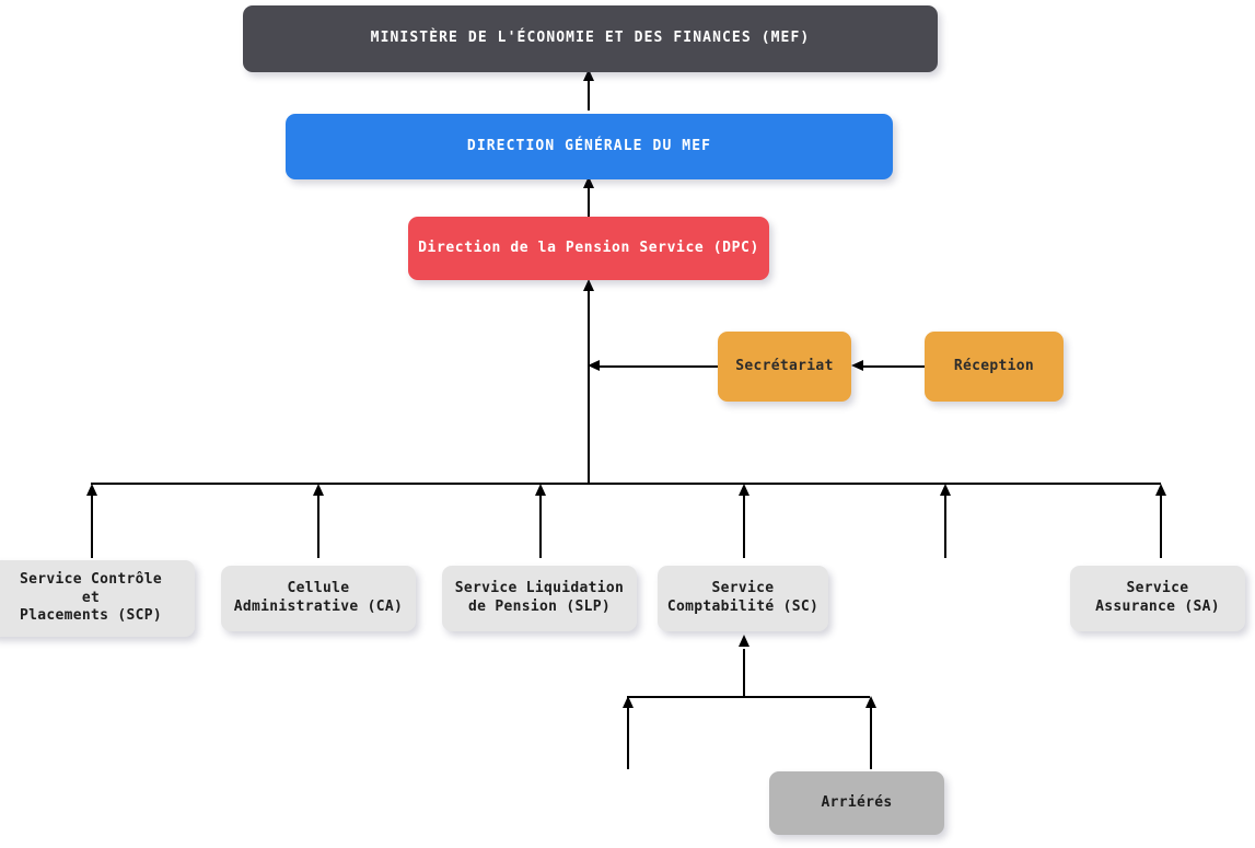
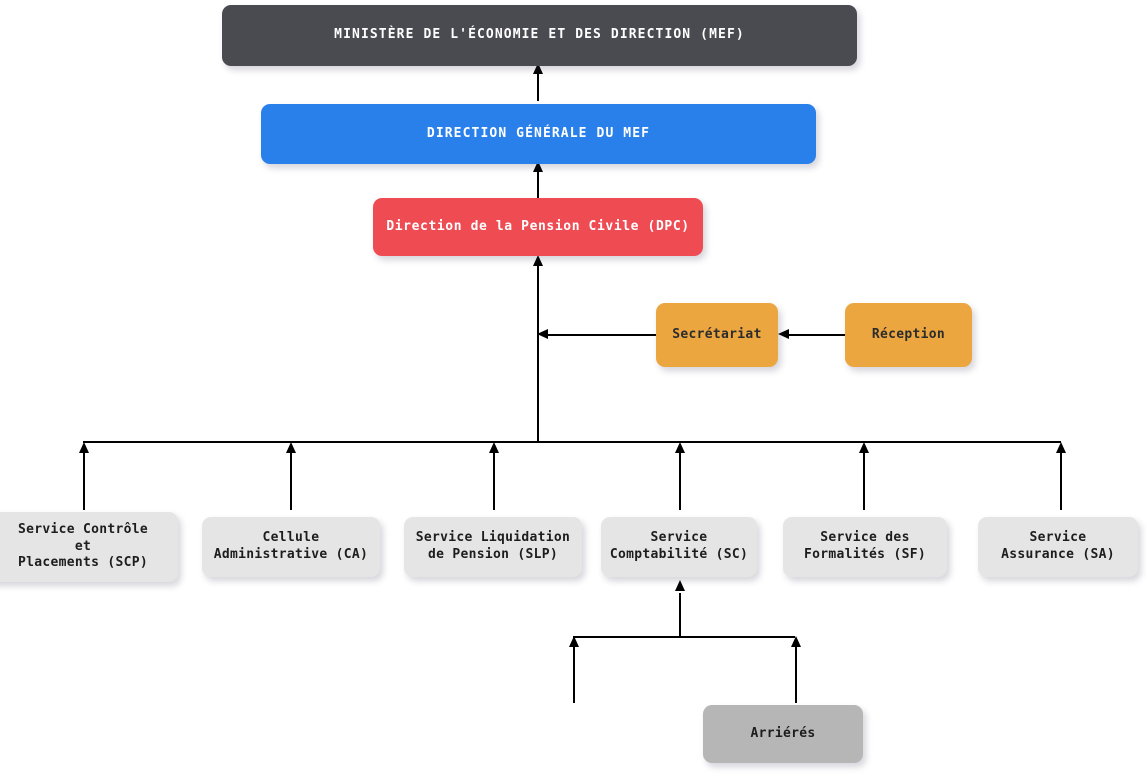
- MINISTÈRE DE L'ÉCONOMIE ET DES FINANCES (MEF)
+ MINISTÈRE DE L'ÉCONOMIE ET DES DIRECTION (MEF)
  DIRECTION GÉNÉRALE DU MEF
- Direction de la Pension Service (DPC)
+ Direction de la Pension Civile (DPC)
  Secrétariat
  Réception
  Service Contrôle
  et
  Placements (SCP)
  Cellule
  Administrative (CA)
  Service Liquidation
  de Pension (SLP)
  Service
  Comptabilité (SC)
+ Service des
+ Formalités (SF)
  Service
  Assurance (SA)
  Arriérés
